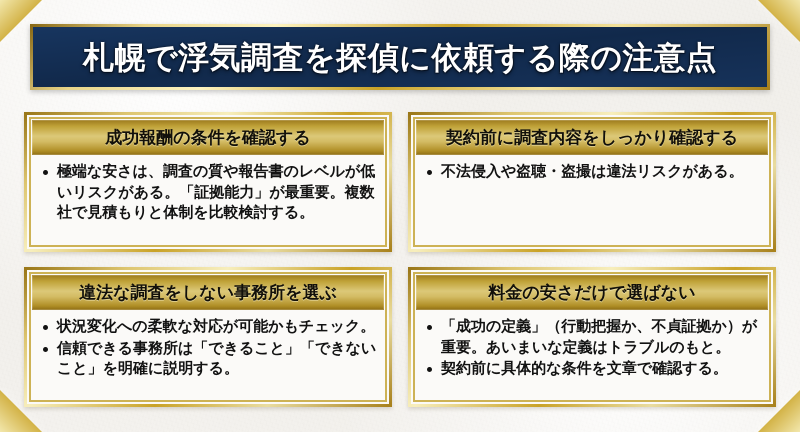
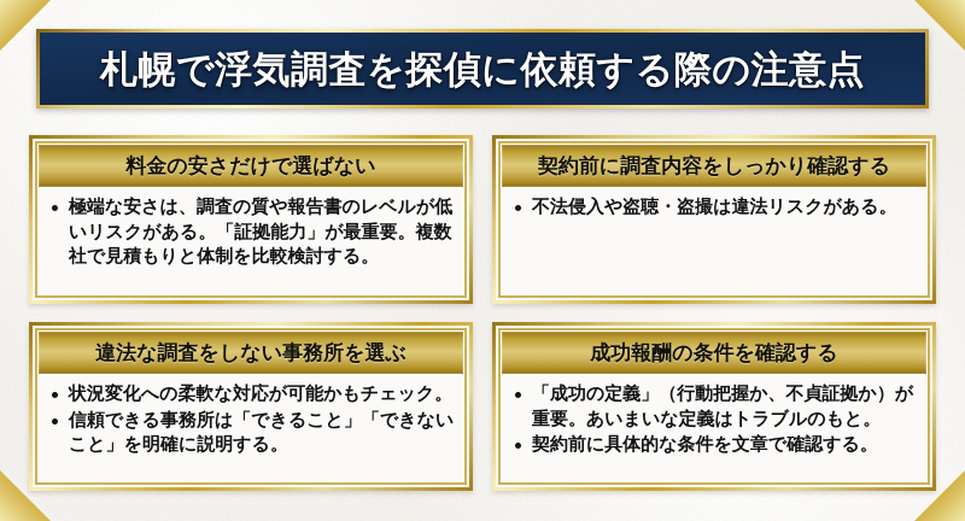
  札幌で浮気調査を探偵に依頼する際の注意点
- 成功報酬の条件を確認する
+ 料金の安さだけで選ばない
  極端な安さは、調査の質や報告書のレベルが低いリスクがある。「証拠能力」が最重要。複数社で見積もりと体制を比較検討する。
  契約前に調査内容をしっかり確認する
  不法侵入や盗聴・盗撮は違法リスクがある。
  違法な調査をしない事務所を選ぶ
  状況変化への柔軟な対応が可能かもチェック。
  信頼できる事務所は「できること」「できないこと」を明確に説明する。
- 料金の安さだけで選ばない
+ 成功報酬の条件を確認する
  「成功の定義」（行動把握か、不貞証拠か）が重要。あいまいな定義はトラブルのもと。
  契約前に具体的な条件を文章で確認する。
